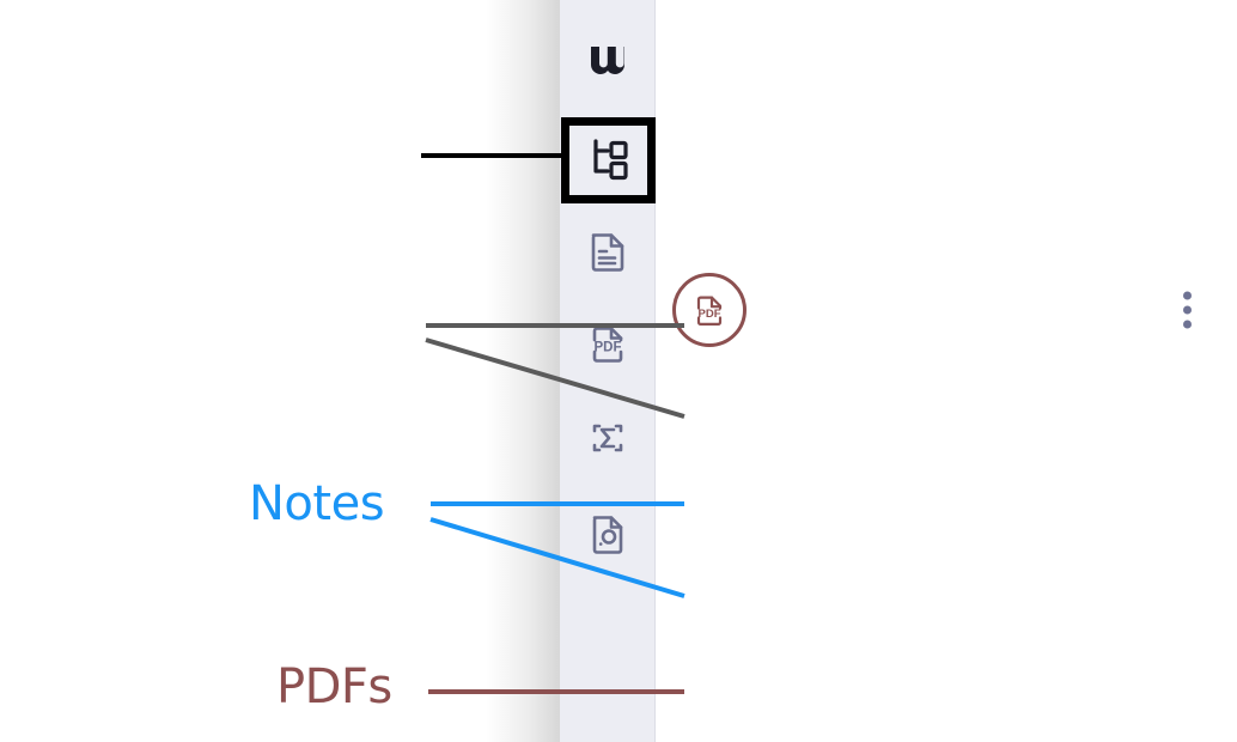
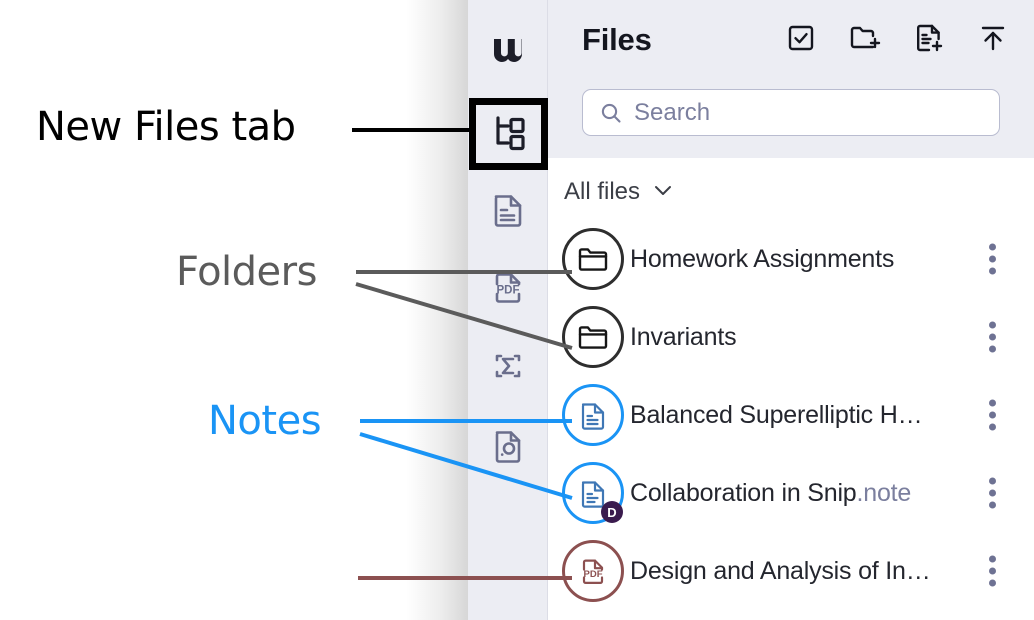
  PDF
+ Files
+ Search
+ All files
+ Homework Assignments
+ Invariants
+ Balanced Superelliptic H…
+ D
+ Collaboration in Snip.note
  PDF
+ Design and Analysis of In…
+ New Files tab
+ Folders
  Notes
- PDFs
